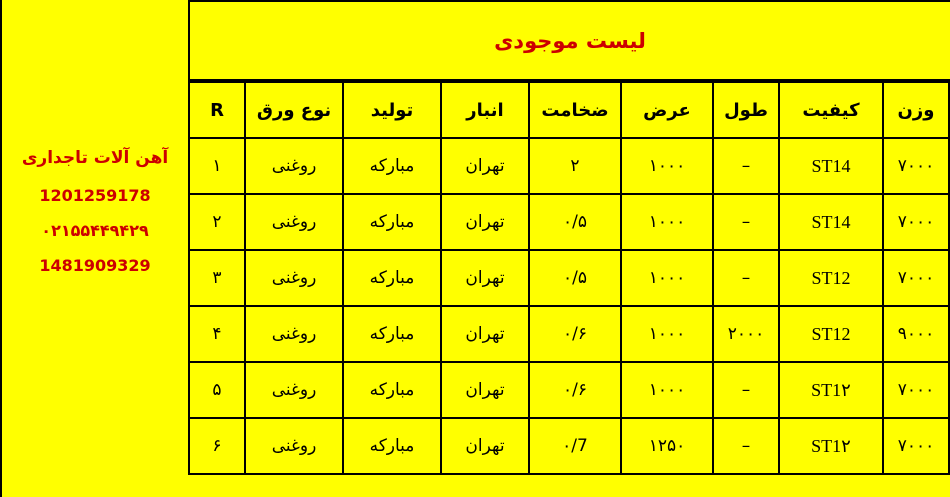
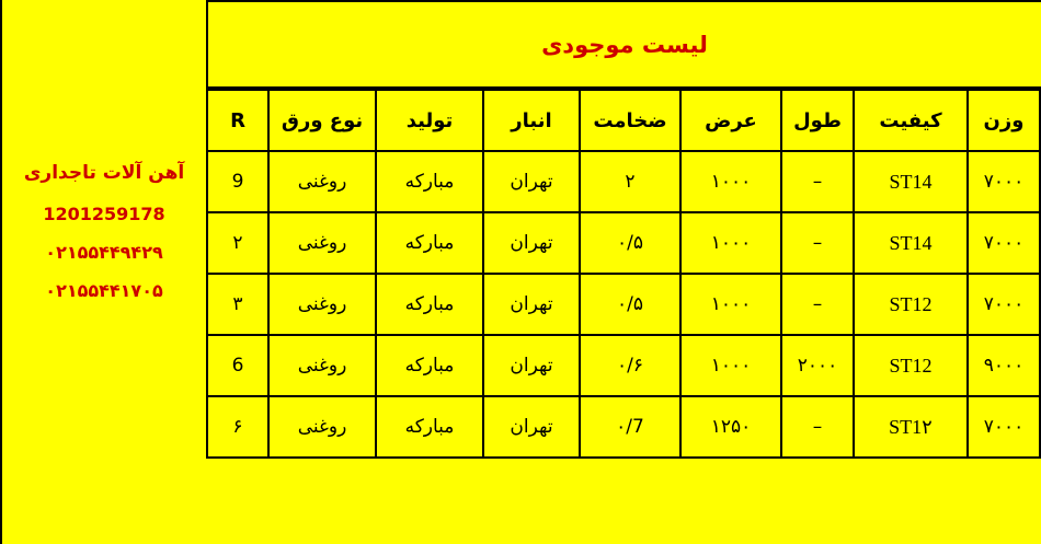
  آهن آلات تاجداری
  1201259178
  ۰۲۱۵۵۴۴۹۴۲۹
- 1481909329
+ ۰۲۱۵۵۴۴۱۷۰۵
  لیست موجودی
  وزن	کیفیت	طول	عرض	ضخامت	انبار	تولید	نوع ورق	R
- ۷۰۰۰	ST14	–	۱۰۰۰	۲	تهران	مبارکه	روغنی	۱
+ ۷۰۰۰	ST14	–	۱۰۰۰	۲	تهران	مبارکه	روغنی	9
  ۷۰۰۰	ST14	–	۱۰۰۰	۰/۵	تهران	مبارکه	روغنی	۲
  ۷۰۰۰	ST12	–	۱۰۰۰	۰/۵	تهران	مبارکه	روغنی	۳
- ۹۰۰۰	ST12	۲۰۰۰	۱۰۰۰	۰/۶	تهران	مبارکه	روغنی	۴
+ ۹۰۰۰	ST12	۲۰۰۰	۱۰۰۰	۰/۶	تهران	مبارکه	روغنی	6
- ۷۰۰۰	ST1۲	–	۱۰۰۰	۰/۶	تهران	مبارکه	روغنی	۵
  ۷۰۰۰	ST1۲	–	۱۲۵۰	۰/7	تهران	مبارکه	روغنی	۶
